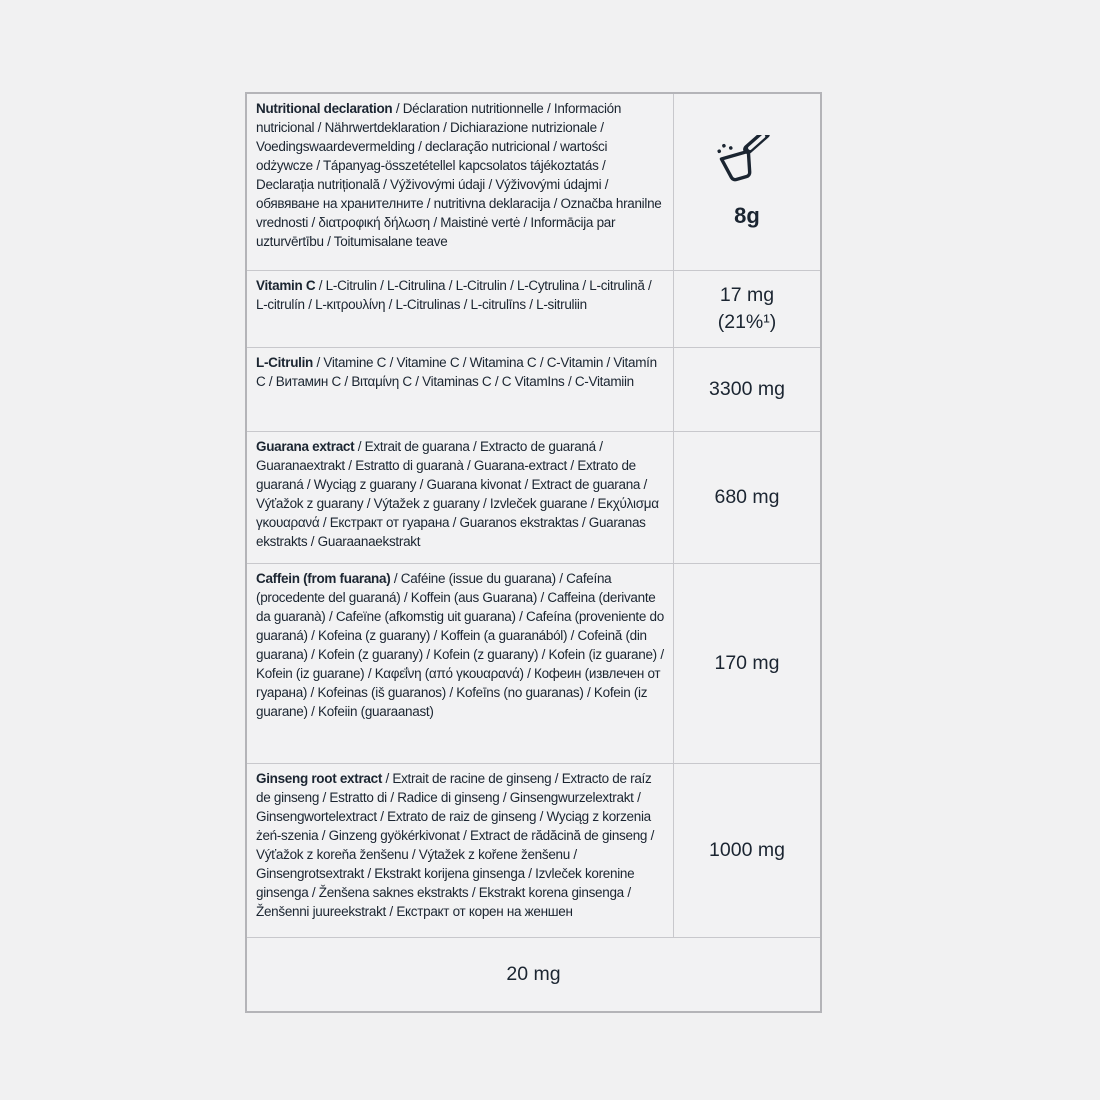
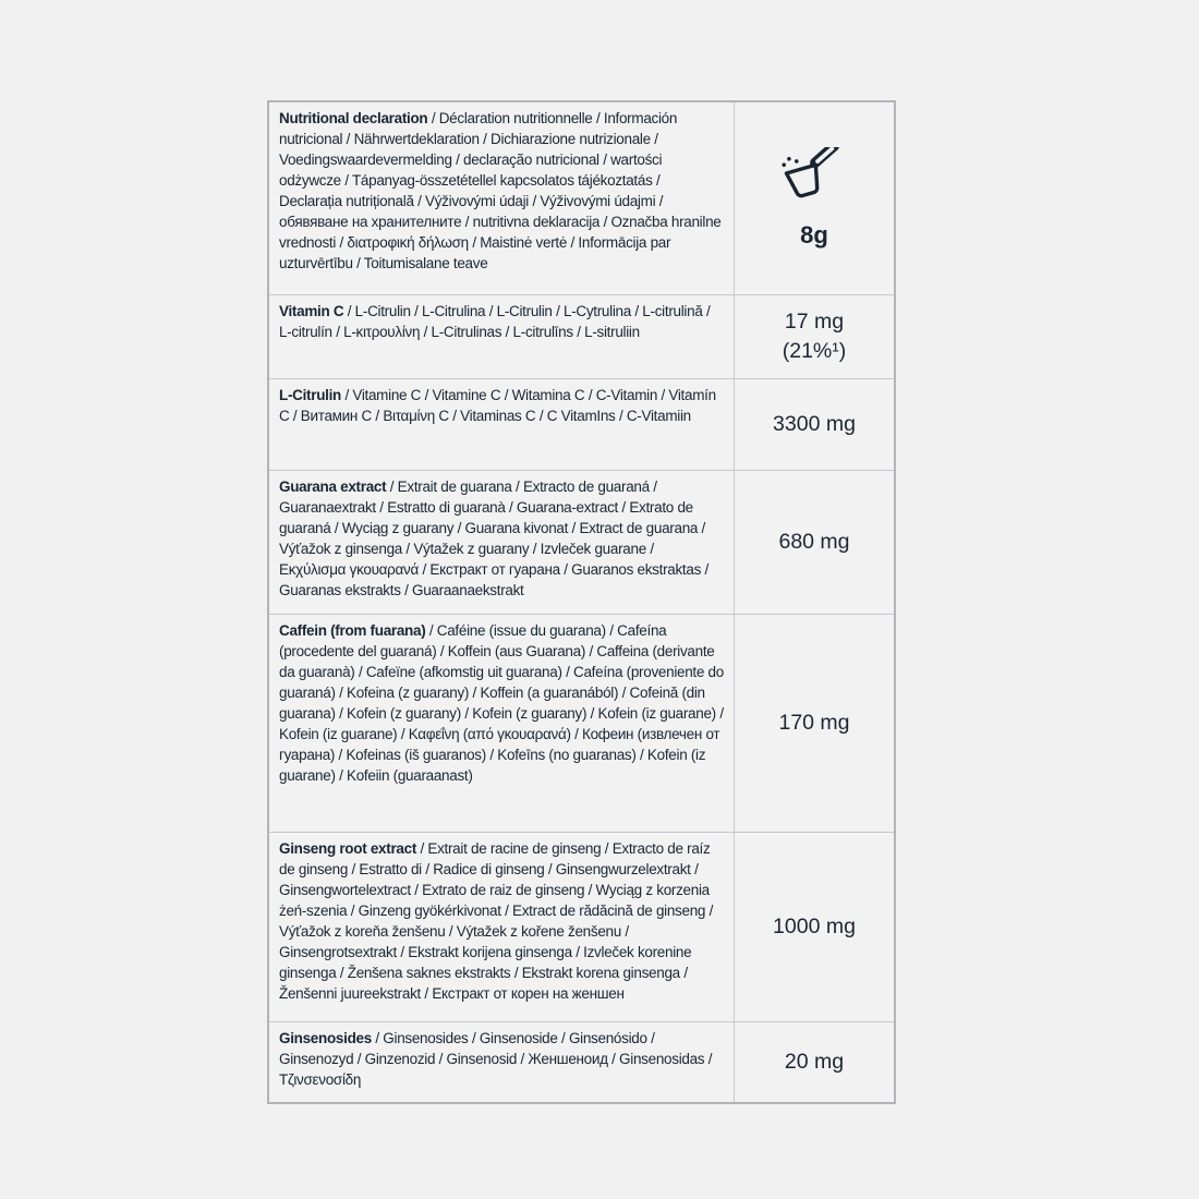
  Nutritional declaration / Déclaration nutritionnelle / Información nutricional / Nährwertdeklaration / Dichiarazione nutrizionale / Voedingswaardevermelding / declaração nutricional / wartości odżywcze / Tápanyag-összetétellel kapcsolatos tájékoztatás / Declarația nutrițională / Výživovými údaji / Výživovými údajmi / обявяване на хранителните / nutritivna deklaracija / Označba hranilne vrednosti / διατροφική δήλωση / Maistinė vertė / Informācija par uzturvērtību / Toitumisalane teave
  8g
  Vitamin C / L-Citrulin / L-Citrulina / L-Citrulin / L-Cytrulina / L-citrulină / L-citrulín / L-κιτρουλίνη / L-Citrulinas / L-citrulīns / L-sitruliin
  17 mg
  (21%¹)
  L-Citrulin / Vitamine C / Vitamine C / Witamina C / C-Vitamin / Vitamín C / Витамин C / Βιταμίνη C / Vitaminas C / C VitamIns / C-Vitamiin
  3300 mg
- Guarana extract / Extrait de guarana / Extracto de guaraná / Guaranaextrakt / Estratto di guaranà / Guarana-extract / Extrato de guaraná / Wyciąg z guarany / Guarana kivonat / Extract de guarana / Výťažok z guarany / Výtažek z guarany / Izvleček guarane / Εκχύλισμα γκουαρανά / Екстракт от гуарана / Guaranos ekstraktas / Guaranas ekstrakts / Guaraanaekstrakt
+ Guarana extract / Extrait de guarana / Extracto de guaraná / Guaranaextrakt / Estratto di guaranà / Guarana-extract / Extrato de guaraná / Wyciąg z guarany / Guarana kivonat / Extract de guarana / Výťažok z ginsenga / Výtažek z guarany / Izvleček guarane / Εκχύλισμα γκουαρανά / Екстракт от гуарана / Guaranos ekstraktas / Guaranas ekstrakts / Guaraanaekstrakt
  680 mg
  Caffein (from fuarana) / Caféine (issue du guarana) / Cafeína (procedente del guaraná) / Koffein (aus Guarana) / Caffeina (derivante da guaranà) / Cafeïne (afkomstig uit guarana) / Cafeína (proveniente do guaraná) / Kofeina (z guarany) / Koffein (a guaranából) / Cofeină (din guarana) / Kofein (z guarany) / Kofein (z guarany) / Kofein (iz guarane) / Kofein (iz guarane) / Καφεΐνη (από γκουαρανά) / Кофеин (извлечен от гуарана) / Kofeinas (iš guaranos) / Kofeīns (no guaranas) / Kofein (iz guarane) / Kofeiin (guaraanast)
  170 mg
  Ginseng root extract / Extrait de racine de ginseng / Extracto de raíz de ginseng / Estratto di / Radice di ginseng / Ginsengwurzelextrakt / Ginsengwortelextract / Extrato de raiz de ginseng / Wyciąg z korzenia żeń-szenia / Ginzeng gyökérkivonat / Extract de rădăcină de ginseng / Výťažok z koreňa ženšenu / Výtažek z kořene ženšenu / Ginsengrotsextrakt / Ekstrakt korijena ginsenga / Izvleček korenine ginsenga / Ženšena saknes ekstrakts / Ekstrakt korena ginsenga / Ženšenni juureekstrakt / Екстракт от корен на женшен
  1000 mg
+ Ginsenosides / Ginsenosides / Ginsenoside / Ginsenósido / Ginsenozyd / Ginzenozid / Ginsenosid / Женшеноид / Ginsenosidas / Τζινσενοσίδη
  20 mg
